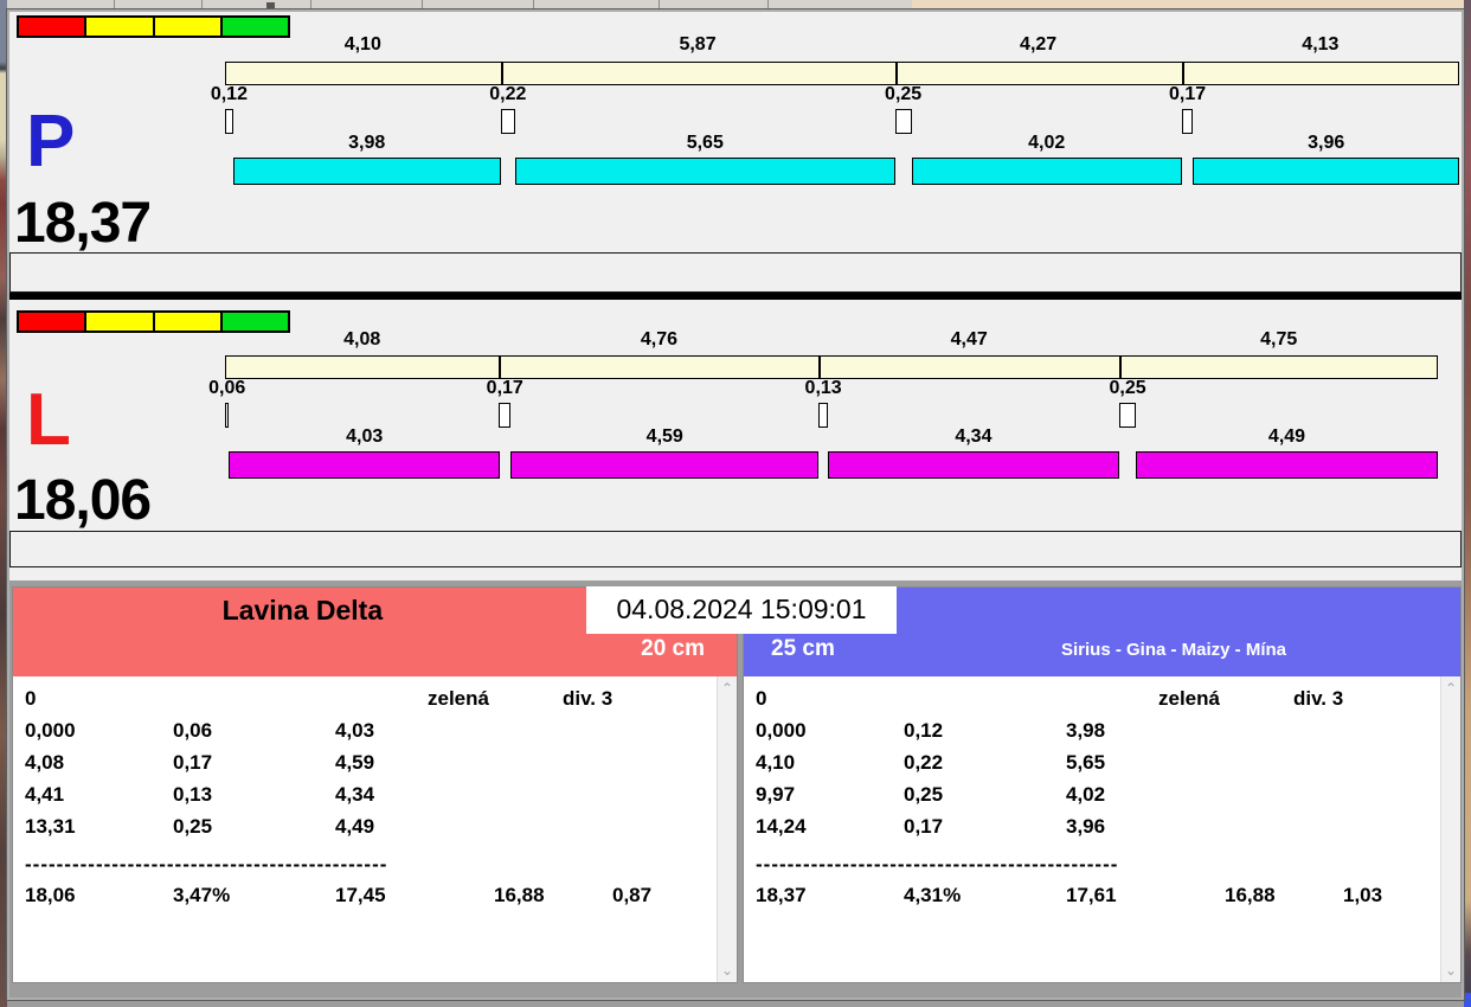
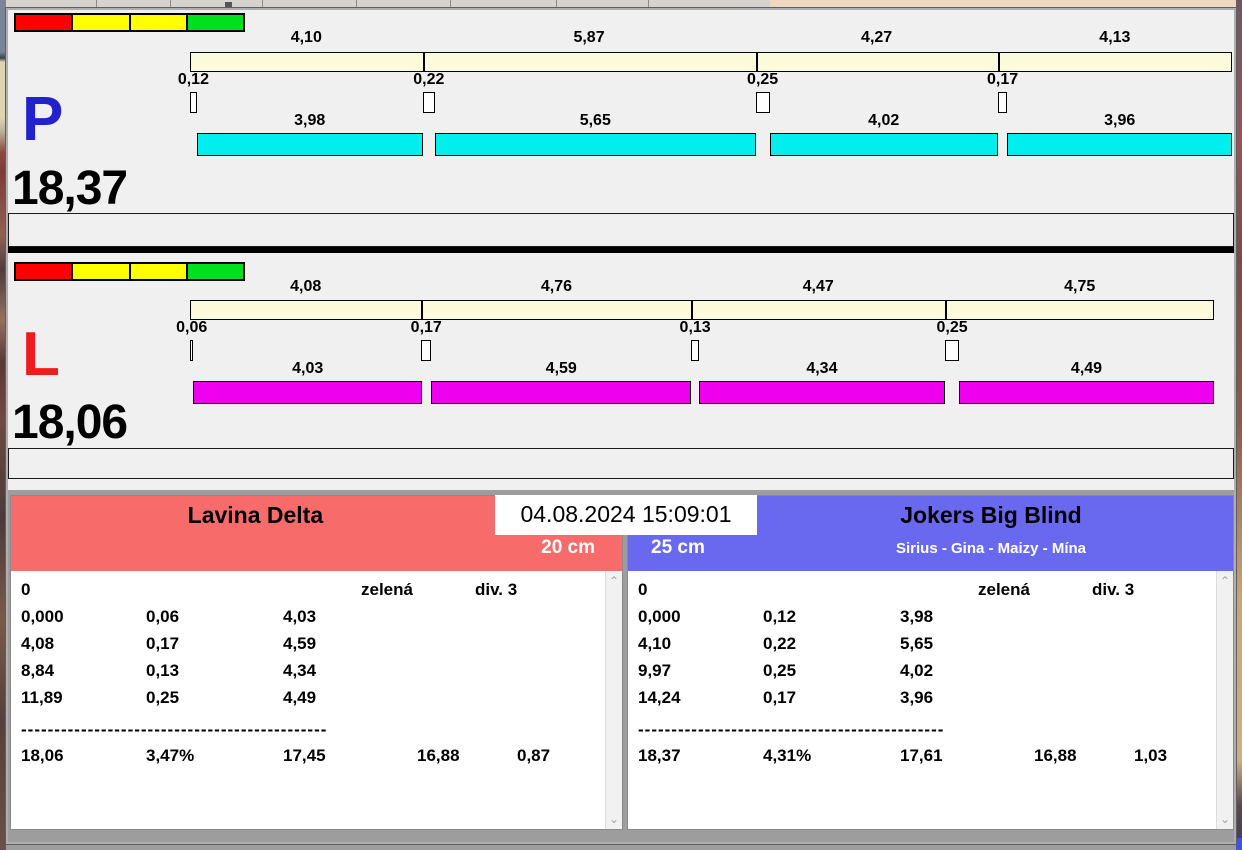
  P
  18,37
  4,10
  0,12
  3,98
  5,87
  0,22
  5,65
  4,27
  0,25
  4,02
  4,13
  0,17
  3,96
  L
  18,06
  4,08
  0,06
  4,03
  4,76
  0,17
  4,59
  4,47
  0,13
  4,34
  4,75
  0,25
  4,49
  Lavina Delta
  20 cm
  0
  zelená
  div. 3
  0,000
  0,06
  4,03
  4,08
  0,17
  4,59
- 4,41
+ 8,84
  0,13
  4,34
- 13,31
+ 11,89
  0,25
  4,49
  ----------------------------------------------
  18,06
  3,47%
  17,45
  16,88
  0,87
  ⌃
  ⌄
+ Jokers Big Blind
  Sirius - Gina - Maizy - Mína
  25 cm
  0
  zelená
  div. 3
  0,000
  0,12
  3,98
  4,10
  0,22
  5,65
  9,97
  0,25
  4,02
  14,24
  0,17
  3,96
  ----------------------------------------------
  18,37
  4,31%
  17,61
  16,88
  1,03
  ⌃
  ⌄
  04.08.2024 15:09:01
